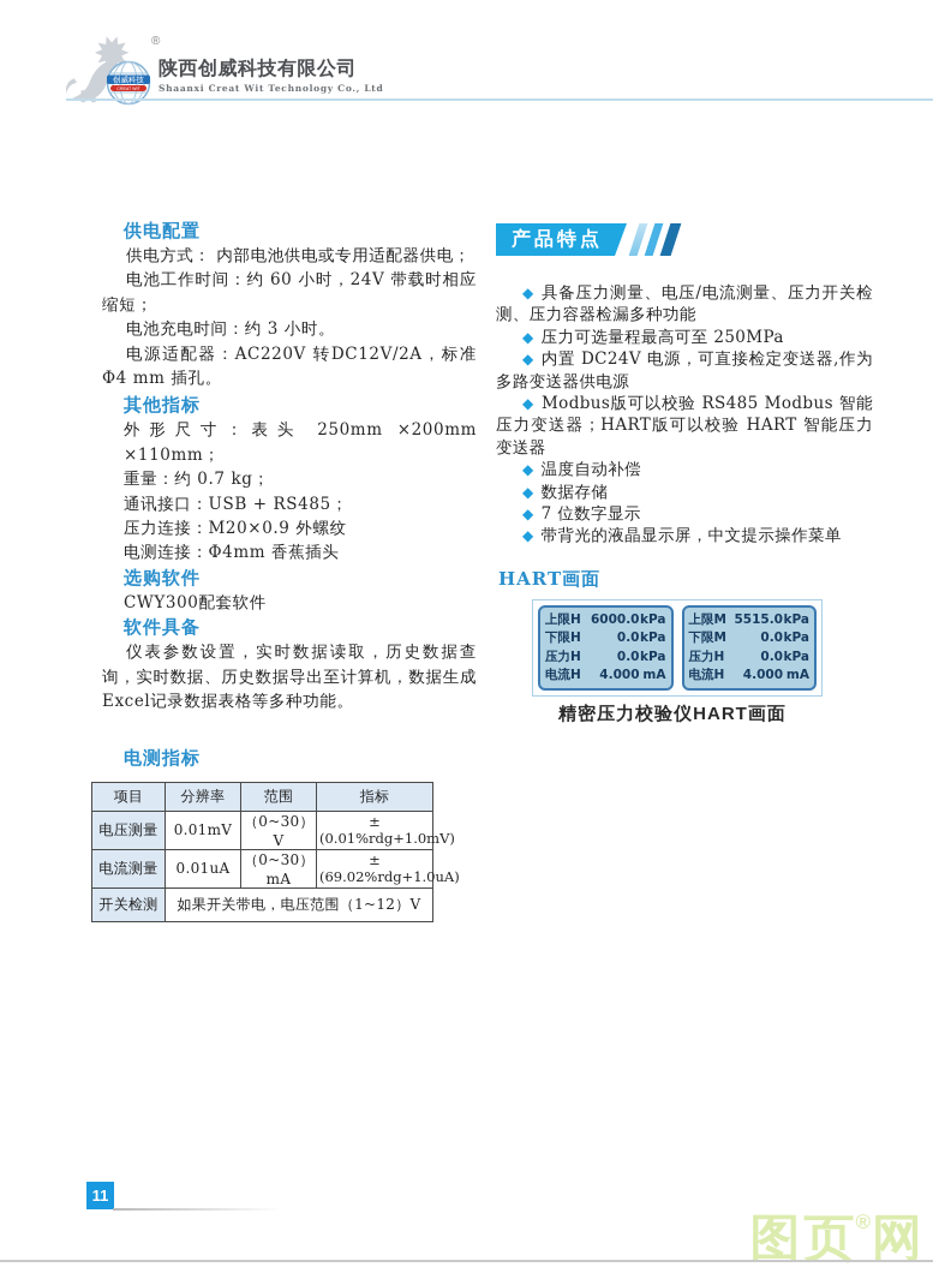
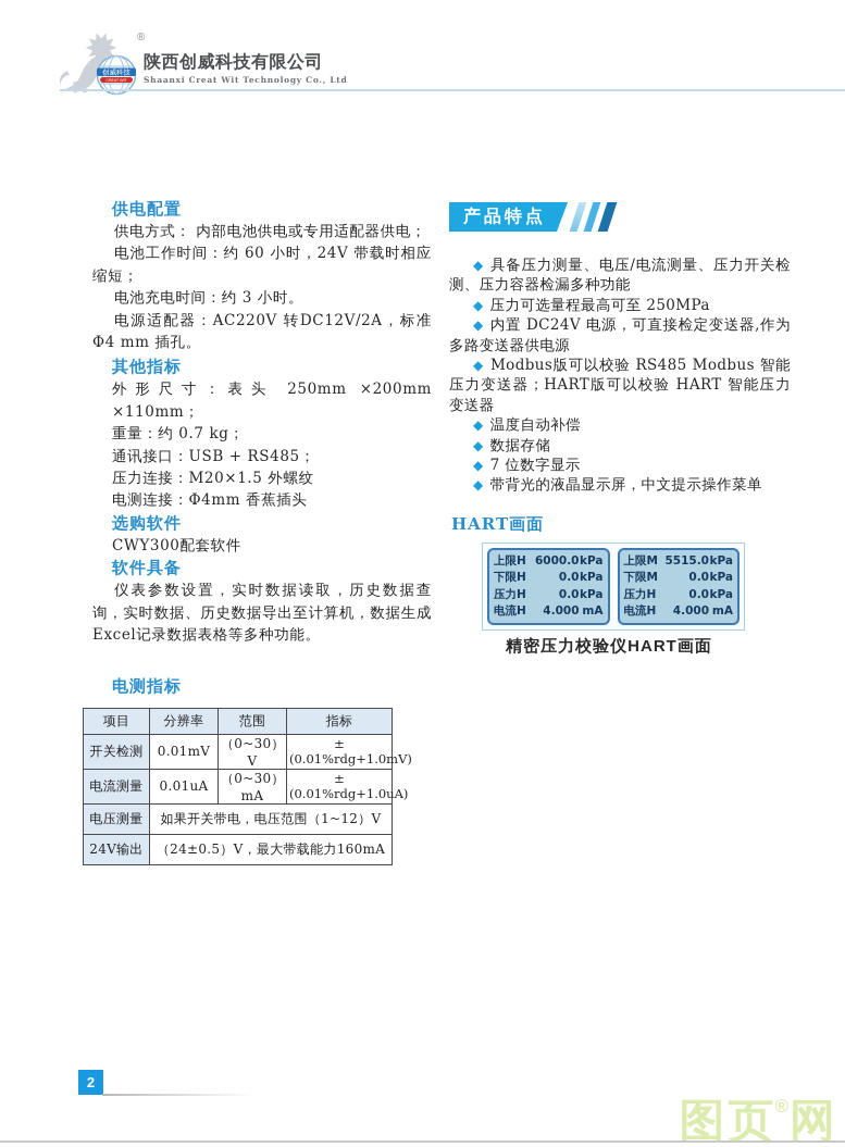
  ®
  陕西创威科技有限公司
  Shaanxi Creat Wit Technology Co., Ltd
  供电配置
  供电方式： 内部电池供电或专用适配器供电；
  电池工作时间：约 60 小时，24V 带载时相应缩短；
  电池充电时间：约 3 小时。
  电源适配器：AC220V 转DC12V/2A，标准Φ4 mm 插孔。
  其他指标
  外形尺寸：表头 250mm ×200mm ×110mm；
  重量：约 0.7 kg；
  通讯接口：USB + RS485；
- 压力连接：M20×0.9 外螺纹
+ 压力连接：M20×1.5 外螺纹
  电测连接：Φ4mm 香蕉插头
  选购软件
  CWY300配套软件
  软件具备
  仪表参数设置，实时数据读取，历史数据查询，实时数据、历史数据导出至计算机，数据生成 Excel记录数据表格等多种功能。
  电测指标
  项目	分辨率	范围	指标
- 电压测量	0.01mV	（0~30） V	±(0.01%rdg+1.0mV)
+ 开关检测	0.01mV	（0~30） V	±(0.01%rdg+1.0mV)
- 电流测量	0.01uA	（0~30） mA	±(69.02%rdg+1.0uA)
+ 电流测量	0.01uA	（0~30） mA	±(0.01%rdg+1.0uA)
- 开关检测	如果开关带电，电压范围（1~12）V
+ 电压测量	如果开关带电，电压范围（1~12）V
+ 24V输出	（24±0.5）V，最大带载能力160mA
  产品特点
  ◆ 具备压力测量、电压/电流测量、压力开关检测、压力容器检漏多种功能
  ◆ 压力可选量程最高可至 250MPa
  ◆ 内置 DC24V 电源，可直接检定变送器,作为多路变送器供电源
  ◆ Modbus版可以校验 RS485 Modbus 智能压力变送器；HART版可以校验 HART 智能压力变送器
  ◆ 温度自动补偿
  ◆ 数据存储
  ◆ 7 位数字显示
  ◆ 带背光的液晶显示屏，中文提示操作菜单
  HART画面
  上限H
  6000.0
  kPa
  下限H
  0.0
  kPa
  压力H
  0.0
  kPa
  电流H
  4.000
  mA
  上限M
  5515.0
  kPa
  下限M
  0.0
  kPa
  压力H
  0.0
  kPa
  电流H
  4.000
  mA
  精密压力校验仪HART画面
- 11
+ 2
  图页®网
